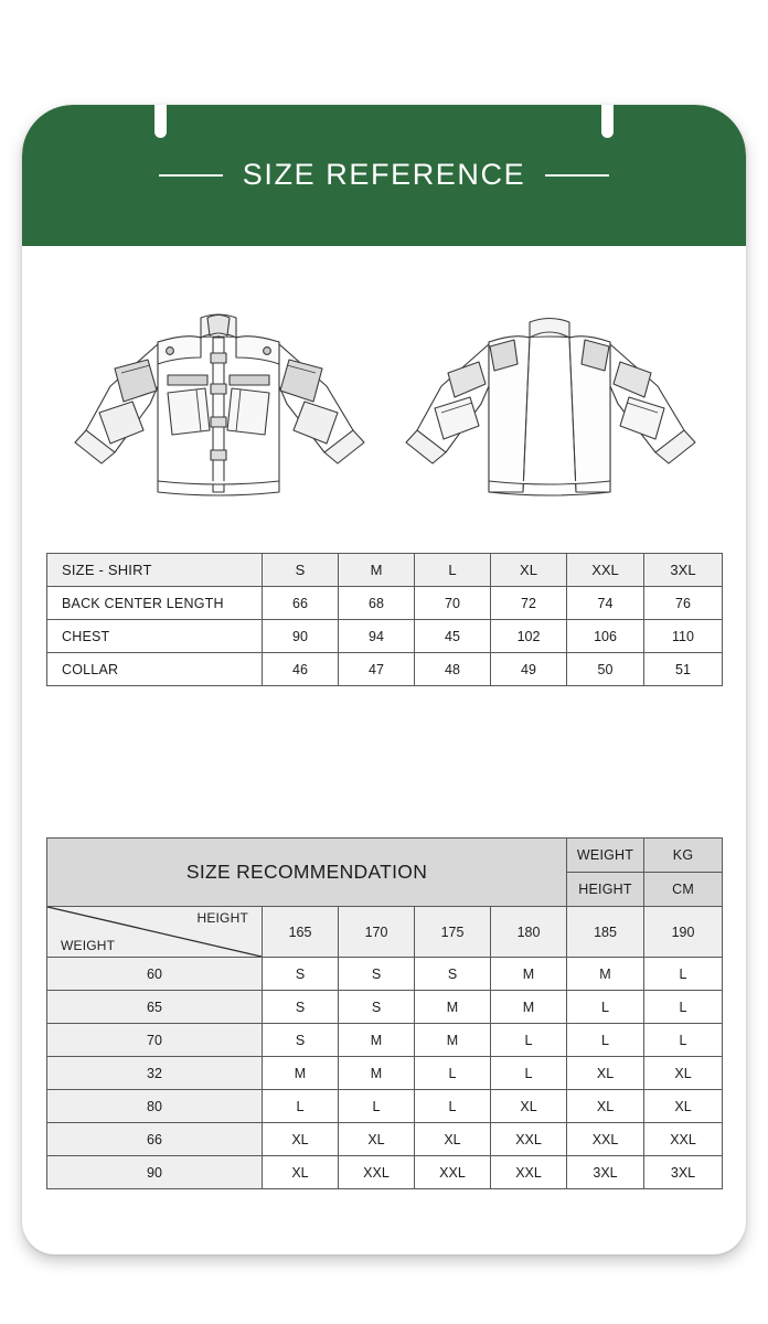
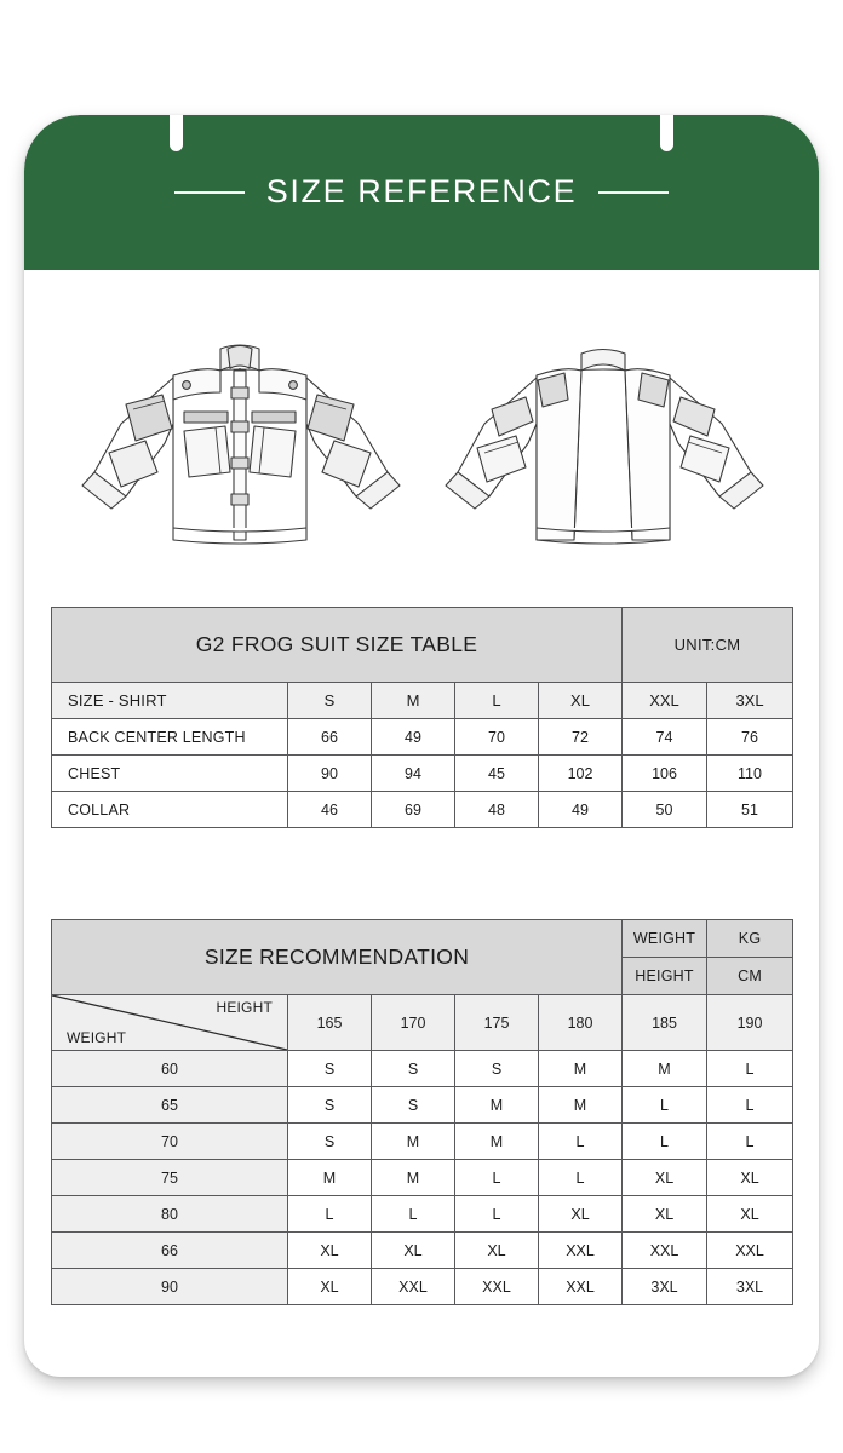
  SIZE REFERENCE
+ G2 FROG SUIT SIZE TABLE	UNIT:CM
  SIZE - SHIRT	S	M	L	XL	XXL	3XL
- BACK CENTER LENGTH	66	68	70	72	74	76
+ BACK CENTER LENGTH	66	49	70	72	74	76
  CHEST	90	94	45	102	106	110
- COLLAR	46	47	48	49	50	51
+ COLLAR	46	69	48	49	50	51
  SIZE RECOMMENDATION	WEIGHT	KG
  HEIGHT	CM
  HEIGHT WEIGHT	165	170	175	180	185	190
  60	S	S	S	M	M	L
  65	S	S	M	M	L	L
  70	S	M	M	L	L	L
- 32	M	M	L	L	XL	XL
+ 75	M	M	L	L	XL	XL
  80	L	L	L	XL	XL	XL
  66	XL	XL	XL	XXL	XXL	XXL
  90	XL	XXL	XXL	XXL	3XL	3XL
